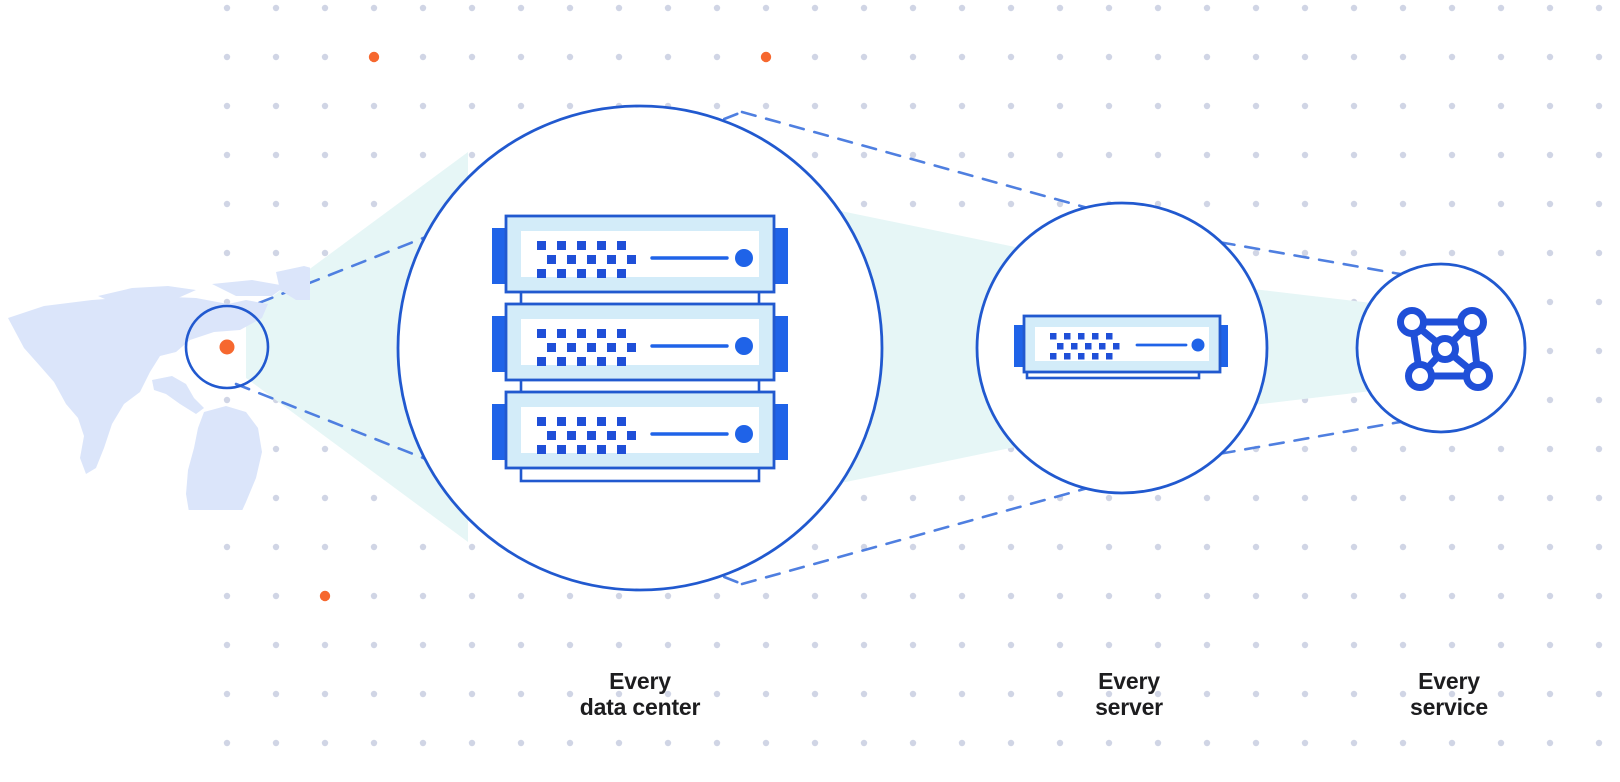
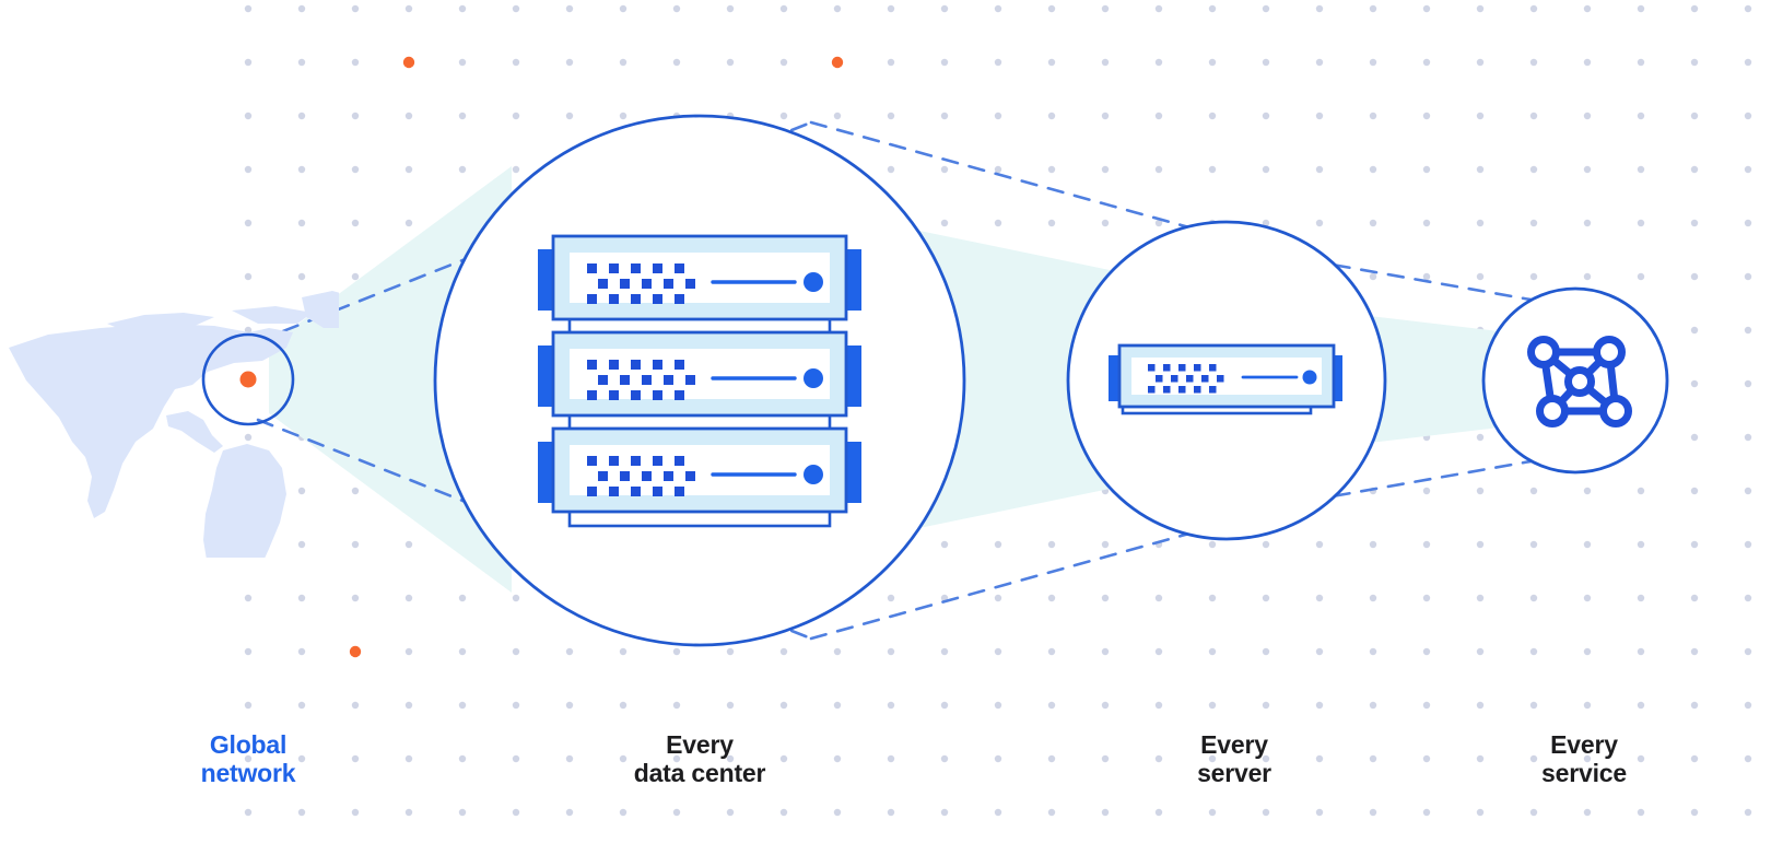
+ Global
+ network
  Every
  data center
  Every
  server
  Every
  service
